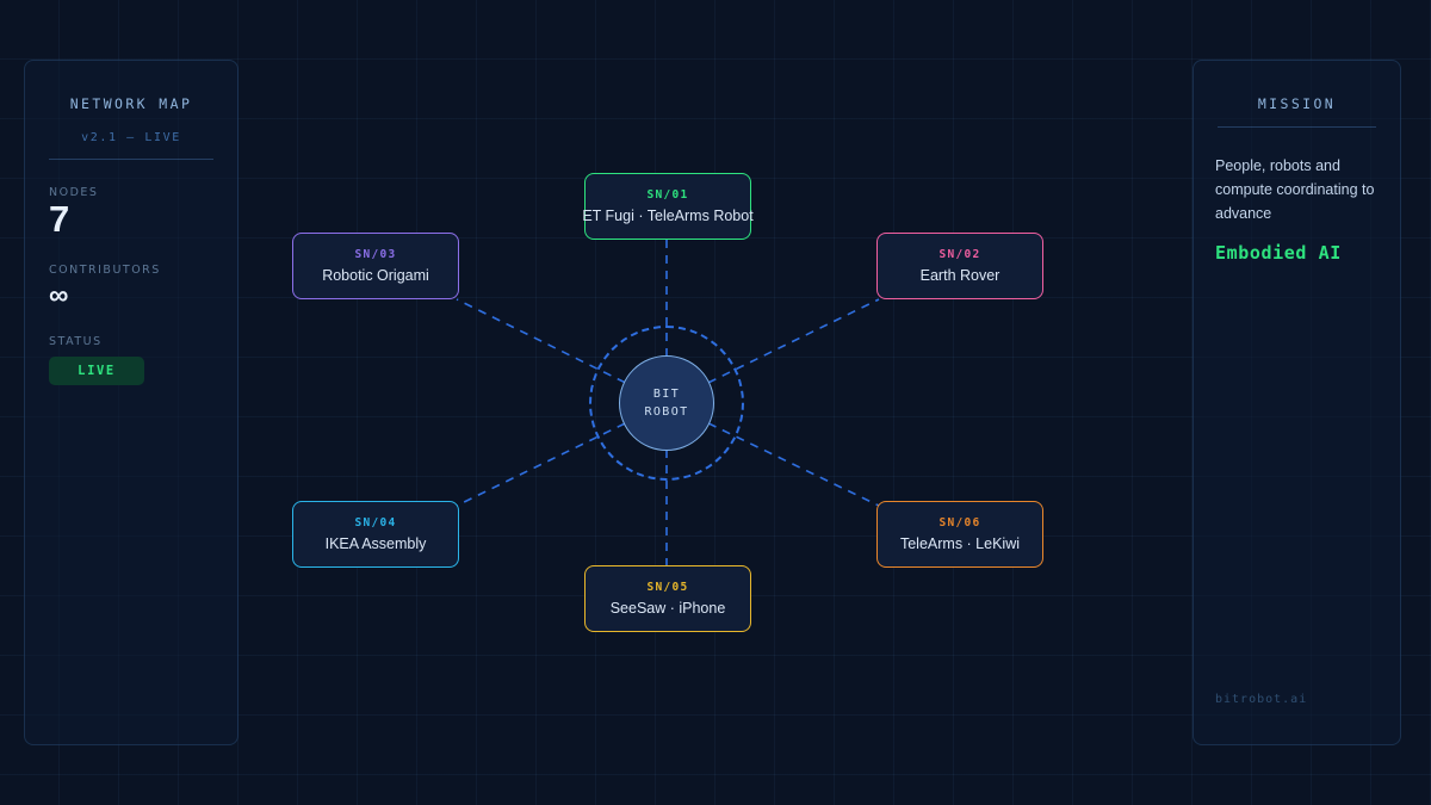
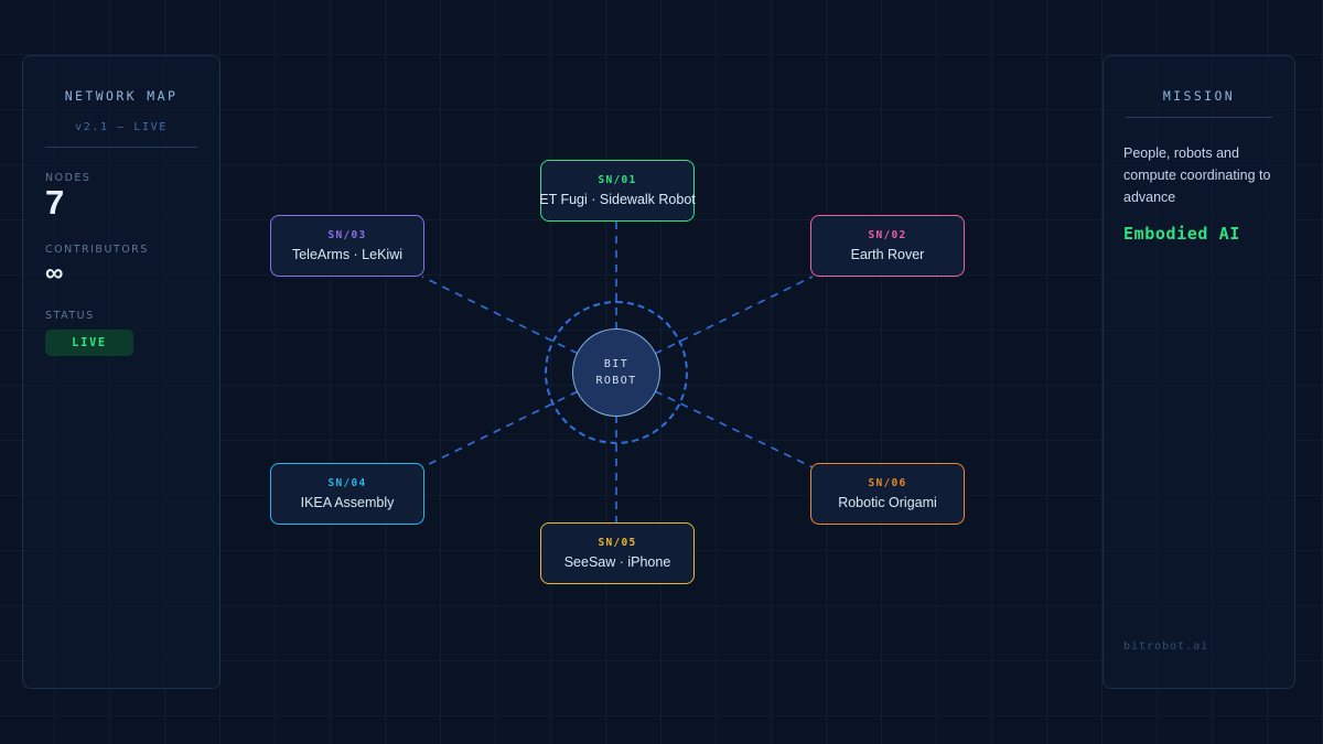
  NETWORK MAP
  v2.1 — LIVE
  NODES
  7
  CONTRIBUTORS
  ∞
  STATUS
  LIVE
  MISSION
  People, robots and compute coordinating to advance
  Embodied AI
  bitrobot.ai
  BIT
  ROBOT
  SN/01
- ET Fugi · TeleArms Robot
+ ET Fugi · Sidewalk Robot
  SN/02
  Earth Rover
  SN/03
- Robotic Origami
+ TeleArms · LeKiwi
  SN/04
  IKEA Assembly
  SN/05
  SeeSaw · iPhone
  SN/06
- TeleArms · LeKiwi
+ Robotic Origami
